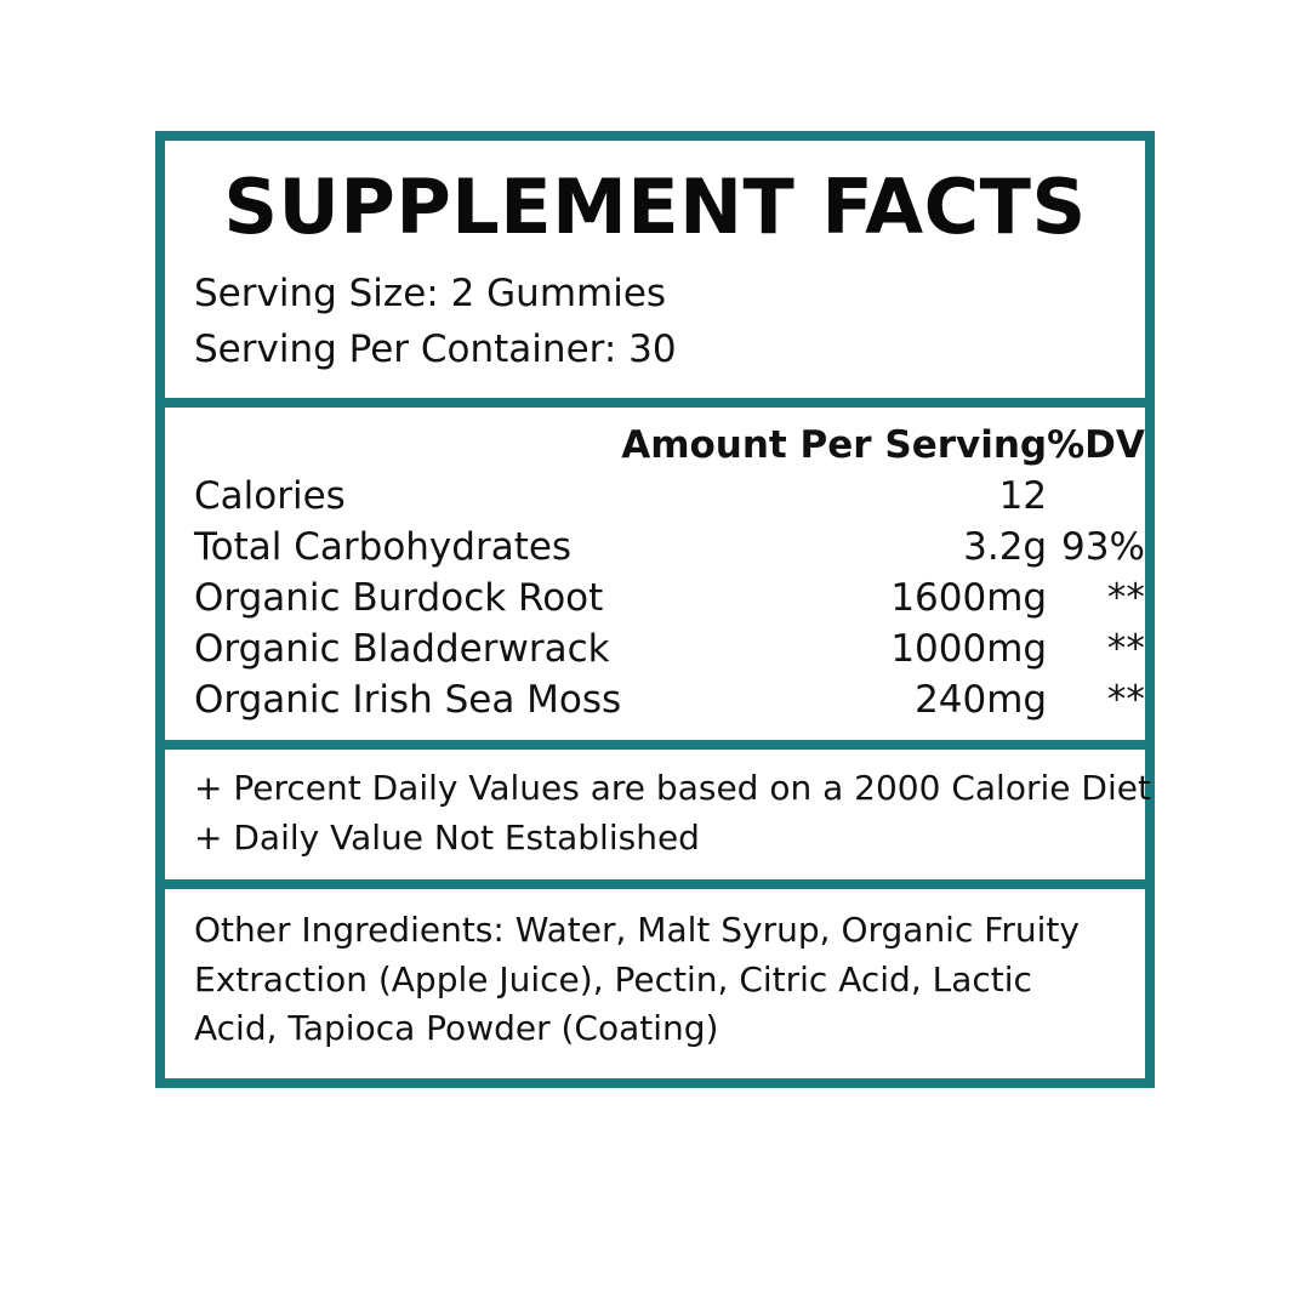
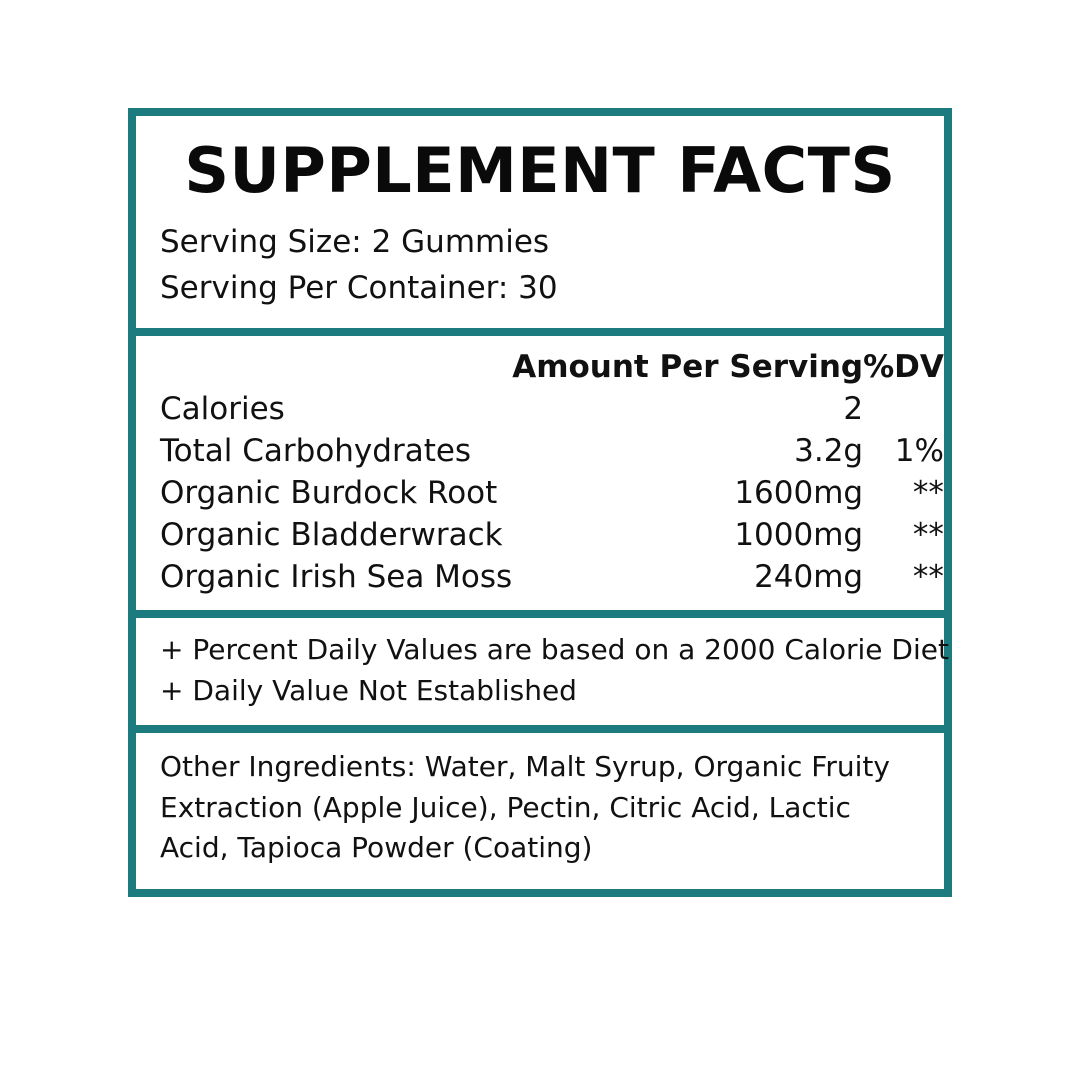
  SUPPLEMENT FACTS
  Serving Size: 2 Gummies
  Serving Per Container: 30
  	Amount Per Serving	%DV
- Calories	12
+ Calories	2
- Total Carbohydrates	3.2g	93%
+ Total Carbohydrates	3.2g	1%
  Organic Burdock Root	1600mg	**
  Organic Bladderwrack	1000mg	**
  Organic Irish Sea Moss	240mg	**
  + Percent Daily Values are based on a 2000 Calorie Diet
  + Daily Value Not Established
  Other Ingredients: Water, Malt Syrup, Organic Fruity Extraction (Apple Juice), Pectin, Citric Acid, Lactic Acid, Tapioca Powder (Coating)
